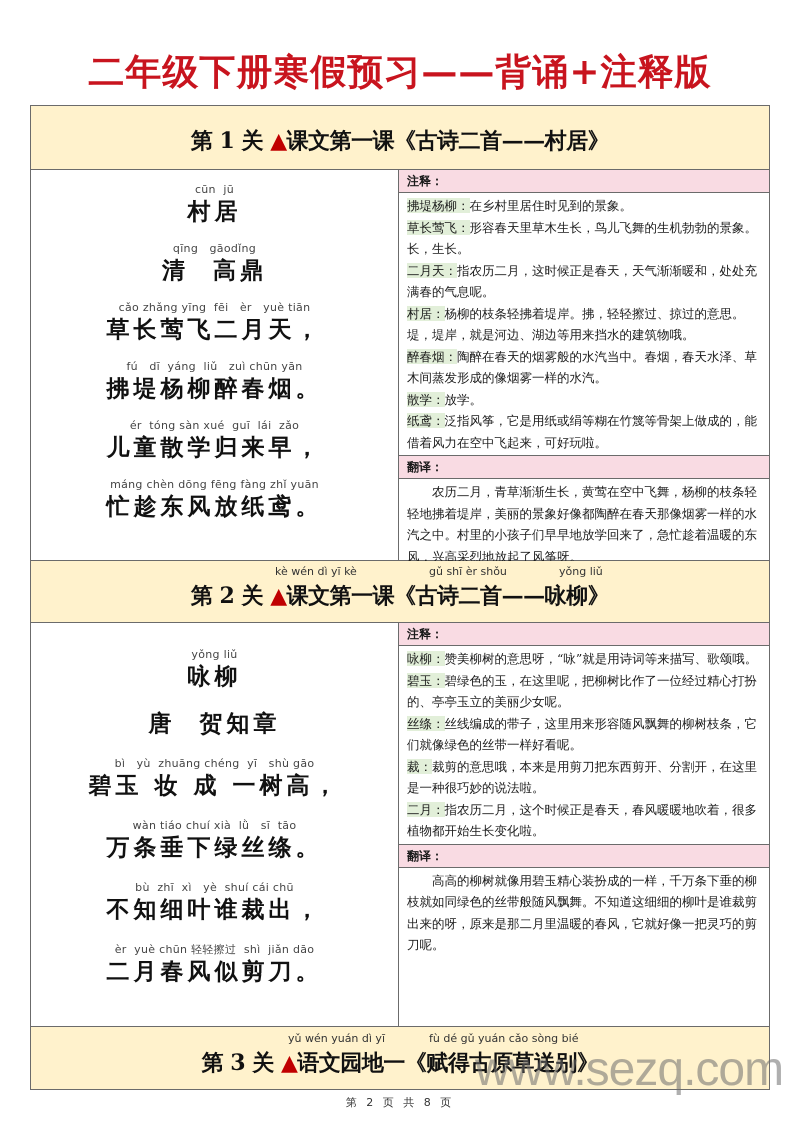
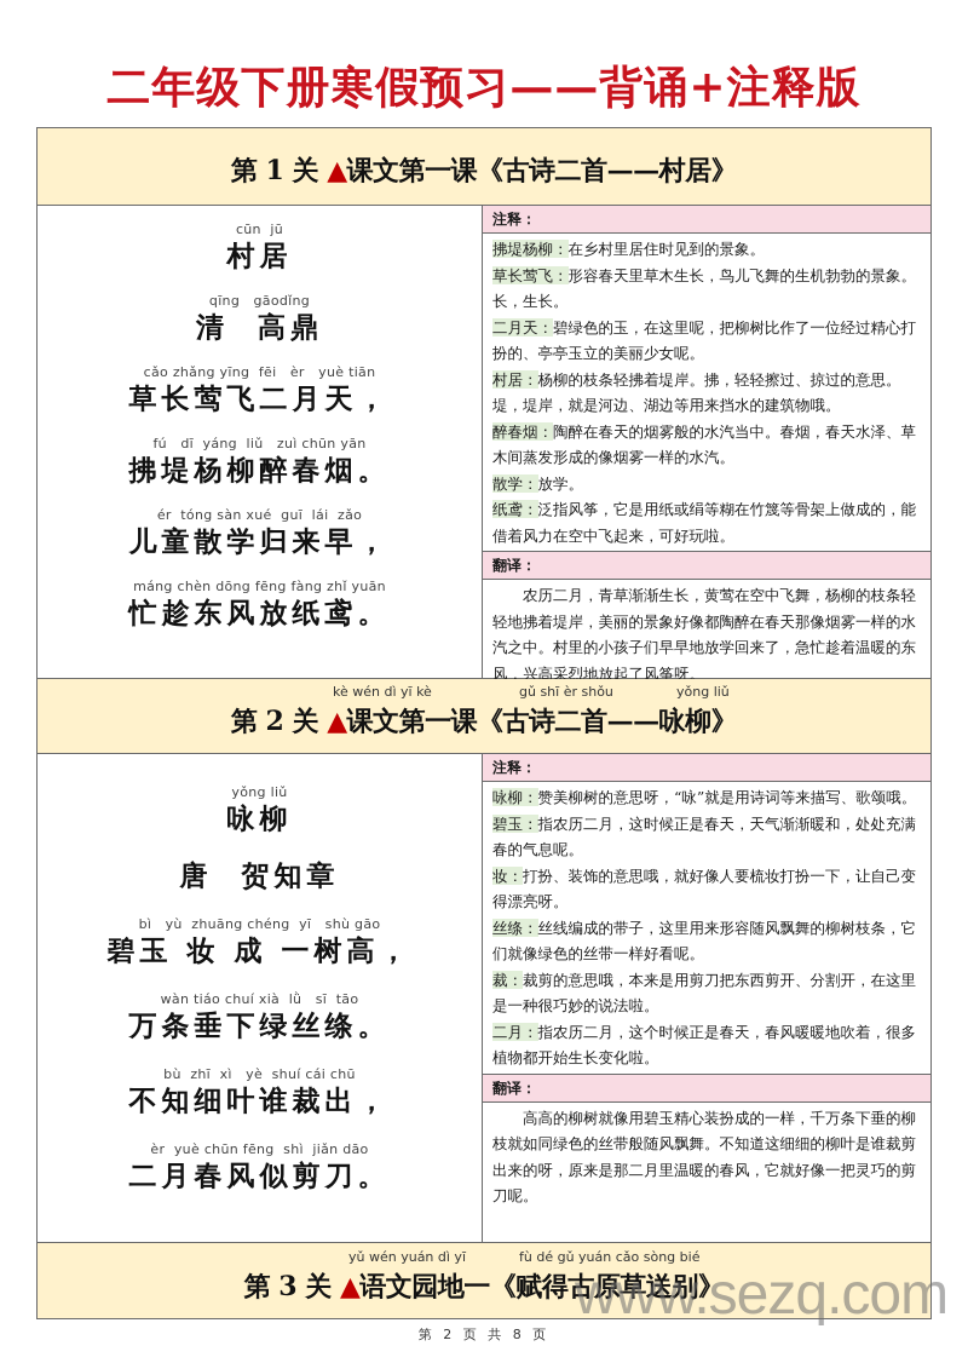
  二年级下册寒假预习——背诵+注释版
  第 1 关 ▲课文第一课《古诗二首——村居》
  cūn jū
  村居
  qīng gāodǐng
  清 高鼎
  cǎo zhǎng yīng fēi èr yuè tiān
  草长莺飞二月天，
  fú dī yáng liǔ zuì chūn yān
  拂堤杨柳醉春烟。
  ér tóng sàn xué guī lái zǎo
  儿童散学归来早，
  máng chèn dōng fēng fàng zhǐ yuān
  忙趁东风放纸鸢。
  注释：
  拂堤杨柳：在乡村里居住时见到的景象。
  草长莺飞：形容春天里草木生长，鸟儿飞舞的生机勃勃的景象。长，生长。
- 二月天：指农历二月，这时候正是春天，天气渐渐暖和，处处充满春的气息呢。
+ 二月天：碧绿色的玉，在这里呢，把柳树比作了一位经过精心打扮的、亭亭玉立的美丽少女呢。
  村居：杨柳的枝条轻拂着堤岸。拂，轻轻擦过、掠过的意思。堤，堤岸，就是河边、湖边等用来挡水的建筑物哦。
  醉春烟：陶醉在春天的烟雾般的水汽当中。春烟，春天水泽、草木间蒸发形成的像烟雾一样的水汽。
  散学：放学。
  纸鸢：泛指风筝，它是用纸或绢等糊在竹篾等骨架上做成的，能借着风力在空中飞起来，可好玩啦。
  翻译：
  农历二月，青草渐渐生长，黄莺在空中飞舞，杨柳的枝条轻轻地拂着堤岸，美丽的景象好像都陶醉在春天那像烟雾一样的水汽之中。村里的小孩子们早早地放学回来了，急忙趁着温暖的东风，兴高采烈地放起了风筝呀。
  kè wén dì yī kè
  gǔ shī èr shǒu
  yǒng liǔ
  第 2 关 ▲课文第一课《古诗二首——咏柳》
  yǒng liǔ
  咏柳
  唐 贺知章
  bì yù zhuāng chéng yī shù gāo
  碧玉 妆 成 一树高，
  wàn tiáo chuí xià lǜ sī tāo
  万条垂下绿丝绦。
  bù zhī xì yè shuí cái chū
  不知细叶谁裁出，
- èr yuè chūn 轻轻擦过 shì jiǎn dāo
+ èr yuè chūn fēng shì jiǎn dāo
  二月春风似剪刀。
  注释：
  咏柳：赞美柳树的意思呀，“咏”就是用诗词等来描写、歌颂哦。
- 碧玉：碧绿色的玉，在这里呢，把柳树比作了一位经过精心打扮的、亭亭玉立的美丽少女呢。
+ 碧玉：指农历二月，这时候正是春天，天气渐渐暖和，处处充满春的气息呢。
+ 妆：打扮、装饰的意思哦，就好像人要梳妆打扮一下，让自己变得漂亮呀。
  丝绦：丝线编成的带子，这里用来形容随风飘舞的柳树枝条，它们就像绿色的丝带一样好看呢。
  裁：裁剪的意思哦，本来是用剪刀把东西剪开、分割开，在这里是一种很巧妙的说法啦。
  二月：指农历二月，这个时候正是春天，春风暖暖地吹着，很多植物都开始生长变化啦。
  翻译：
  高高的柳树就像用碧玉精心装扮成的一样，千万条下垂的柳枝就如同绿色的丝带般随风飘舞。不知道这细细的柳叶是谁裁剪出来的呀，原来是那二月里温暖的春风，它就好像一把灵巧的剪刀呢。
  yǔ wén yuán dì yī
  fù dé gǔ yuán cǎo sòng bié
  第 3 关 ▲语文园地一《赋得古原草送别》
  www.sezq.com
  第 2 页 共 8 页
